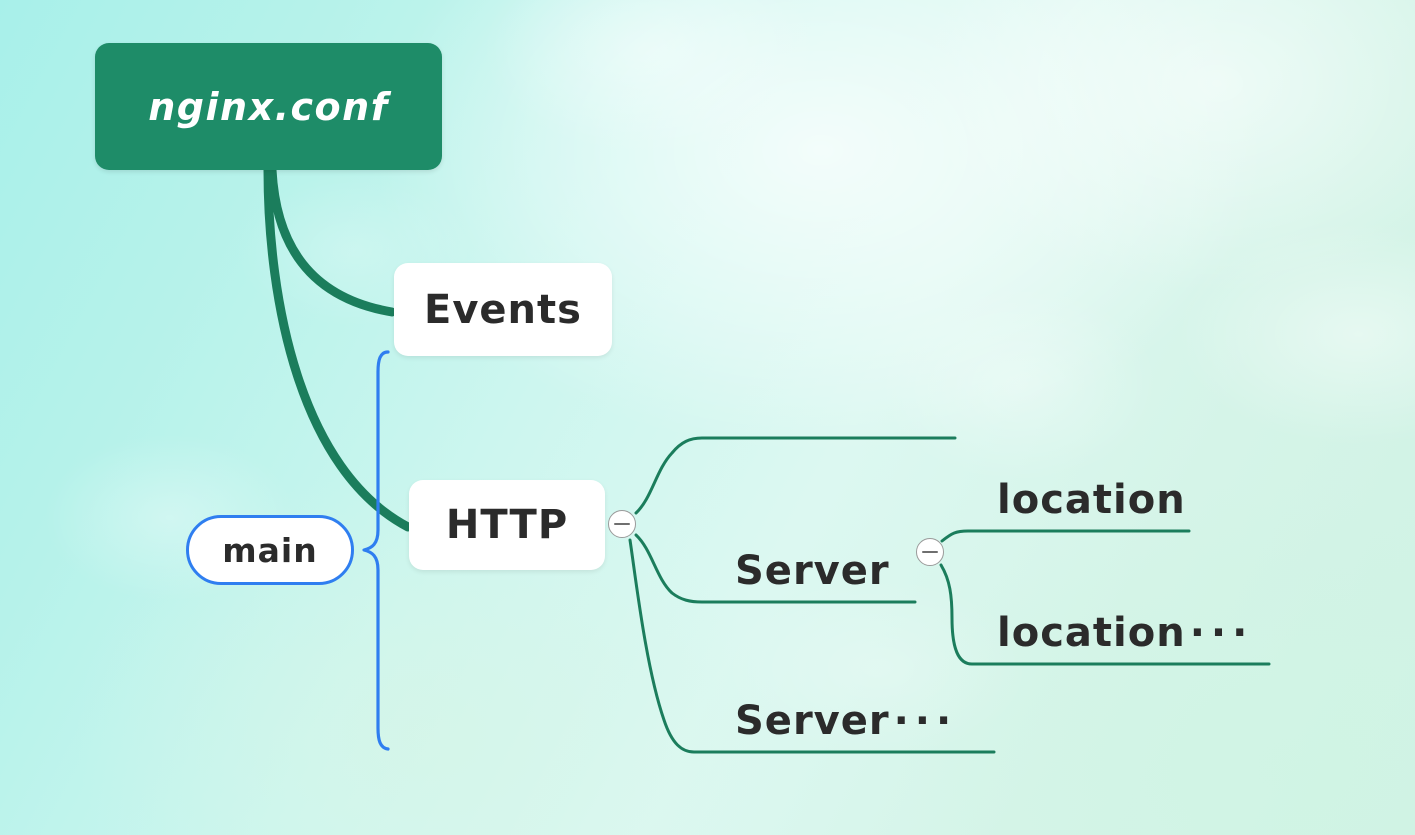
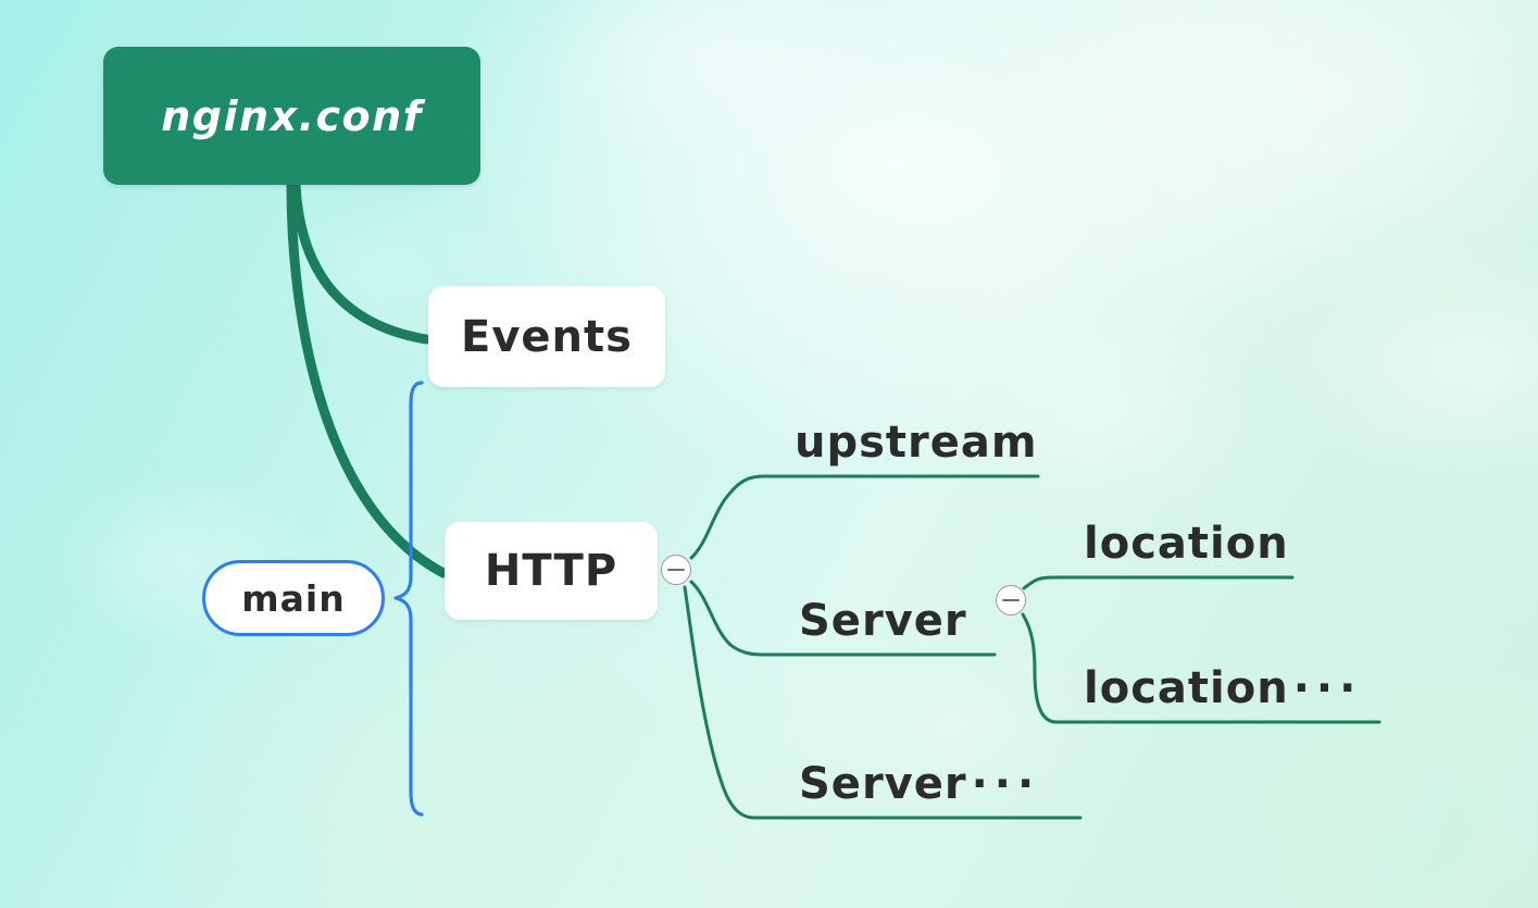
  nginx.conf
  main
  Events
  HTTP
+ upstream
  Server
  location
  location
  ···
  Server
  ···
